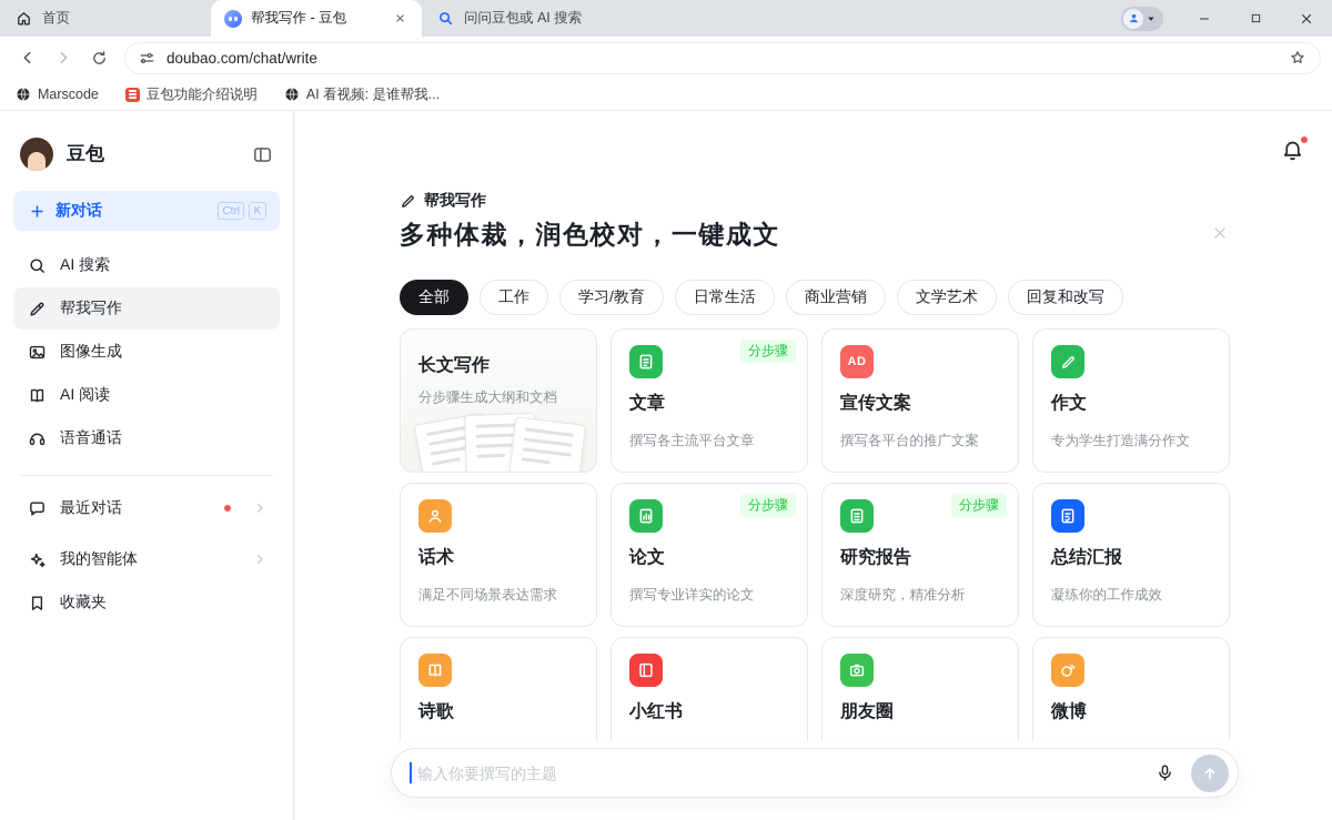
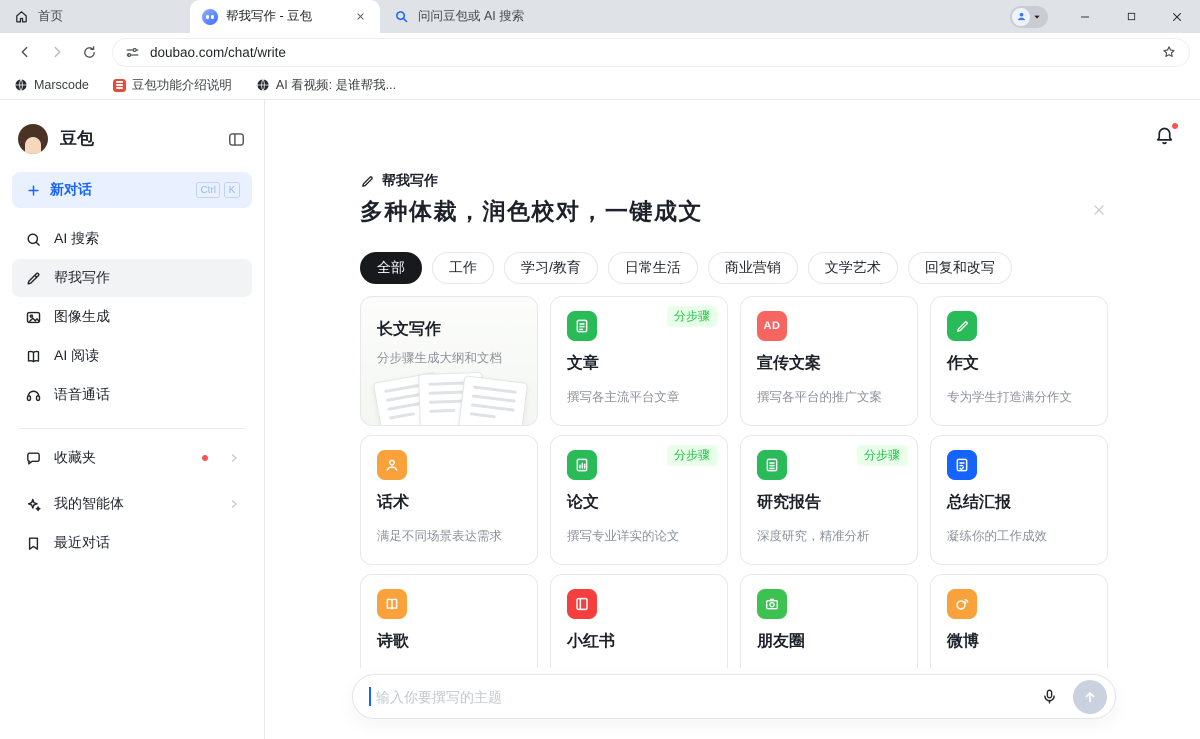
  首页
  帮我写作 - 豆包
  问问豆包或 AI 搜索
  doubao.com/chat/write
  Marscode
  豆包功能介绍说明
  AI 看视频: 是谁帮我...
  豆包
  新对话
  Ctrl
  K
  AI 搜索
  帮我写作
  图像生成
  AI 阅读
  语音通话
- 最近对话
+ 收藏夹
  我的智能体
- 收藏夹
+ 最近对话
  帮我写作
  多种体裁，润色校对，一键成文
  全部
  工作
  学习/教育
  日常生活
  商业营销
  文学艺术
  回复和改写
  长文写作
  分步骤生成大纲和文档
  分步骤
  文章
  撰写各主流平台文章
  AD
  宣传文案
  撰写各平台的推广文案
  作文
  专为学生打造满分作文
  话术
  满足不同场景表达需求
  分步骤
  论文
  撰写专业详实的论文
  分步骤
  研究报告
  深度研究，精准分析
  总结汇报
  凝练你的工作成效
  诗歌
  小红书
  朋友圈
  微博
  输入你要撰写的主题
